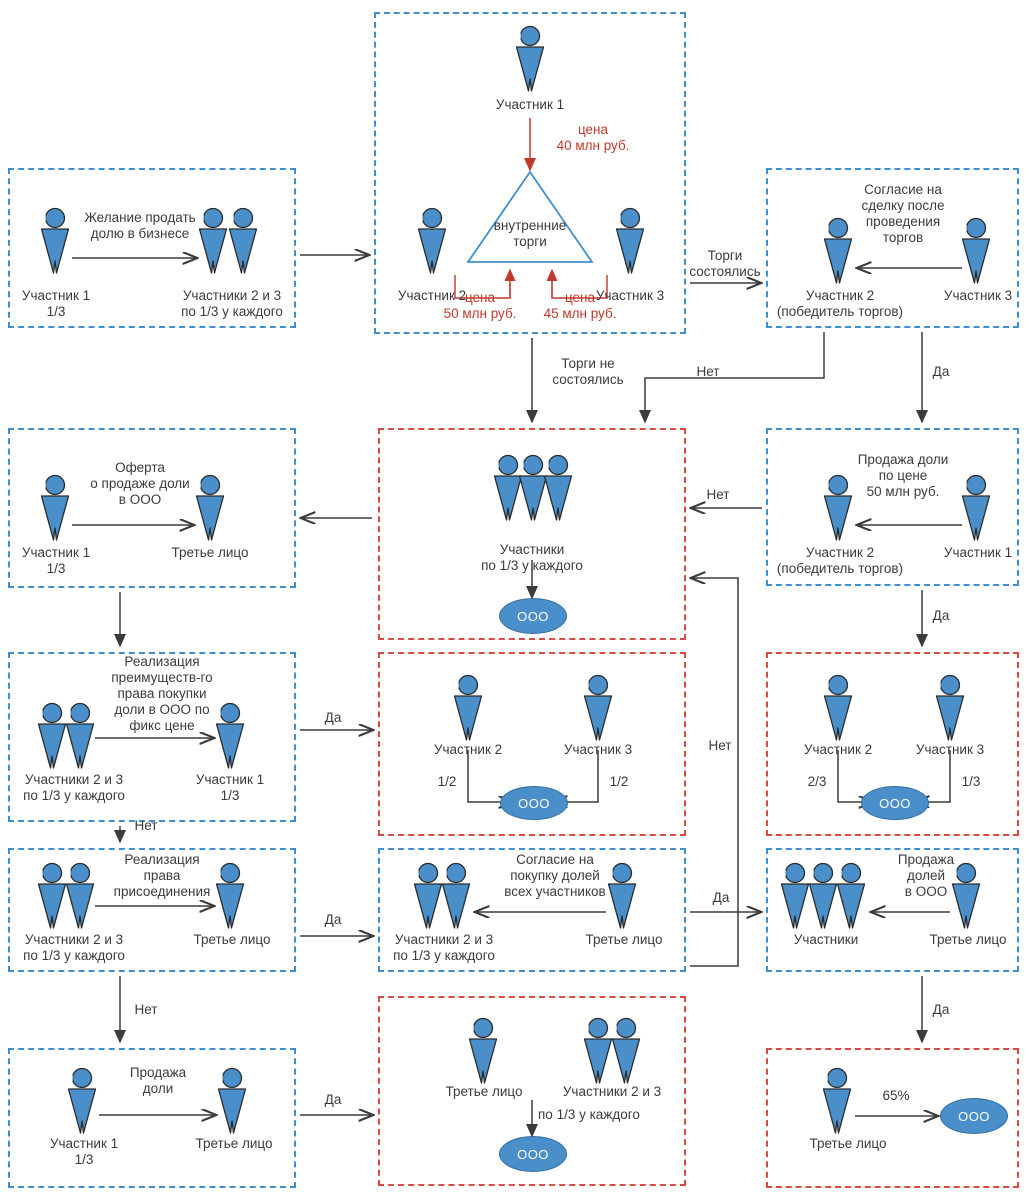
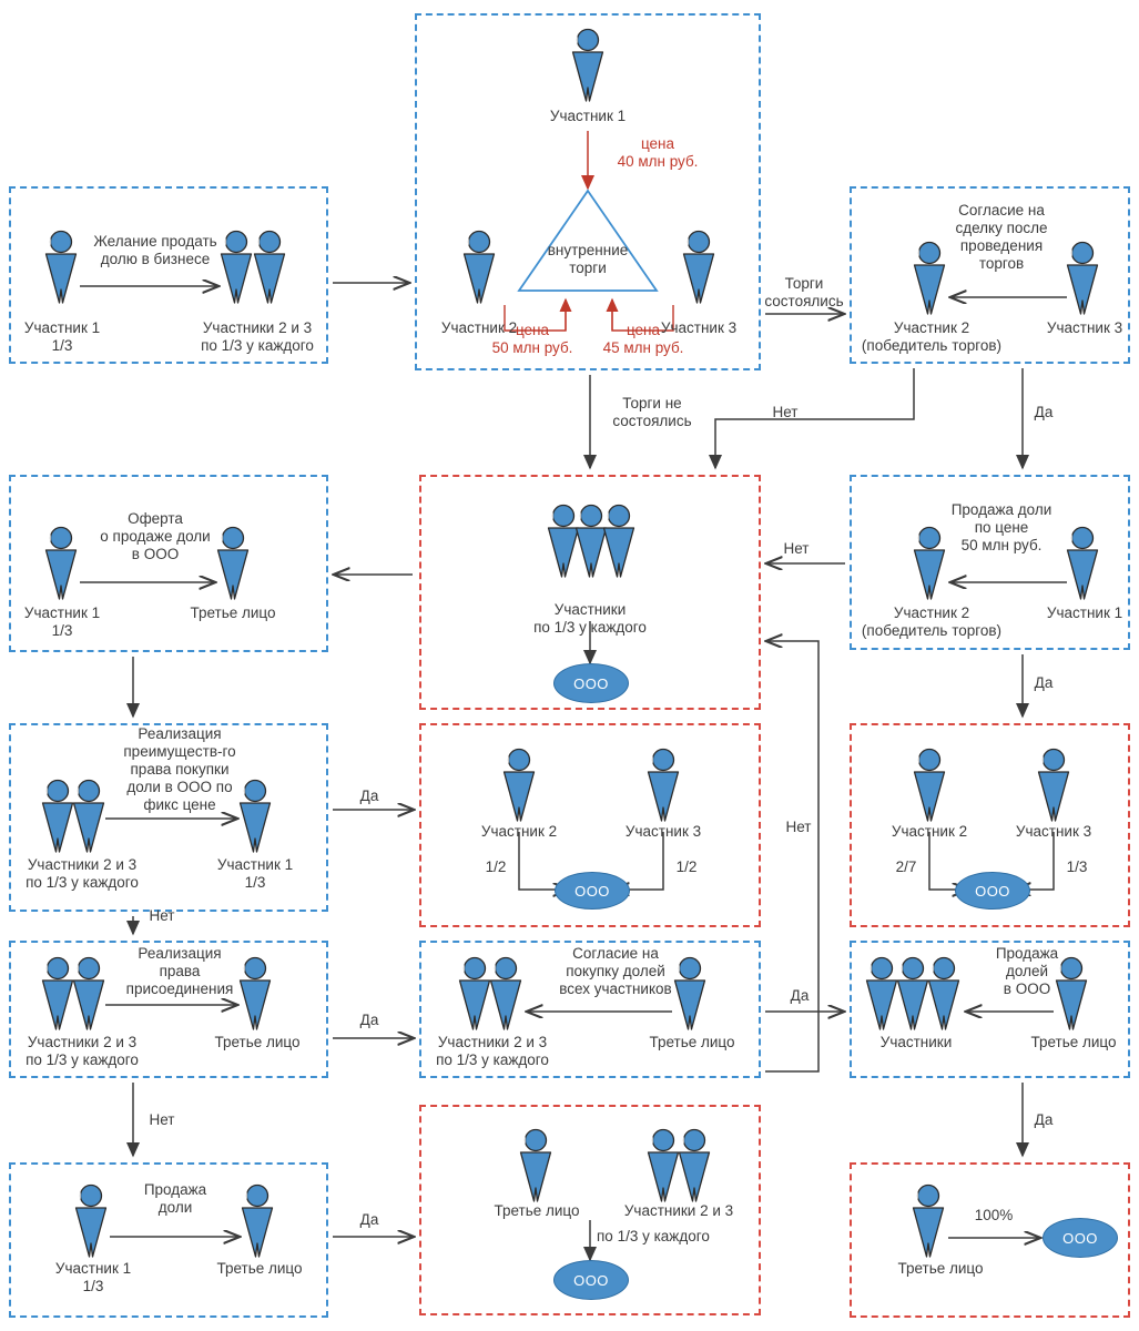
  ООО
  ООО
  ООО
  ООО
  ООО
  Желание продать
  долю в бизнесе
  Участник 1
  1/3
  Участники 2 и 3
  по 1/3 у каждого
  Участник 1
  цена
  40 млн руб.
  внутренние
  торги
  Участник 2
  цена
  50 млн руб.
  Участник 3
  цена
  45 млн руб.
  Согласие на
  сделку после
  проведения
  торгов
  Участник 2
  (победитель торгов)
  Участник 3
  Участники
  по 1/3 у каждого
  Продажа доли
  по цене
  50 млн руб.
  Участник 2
  (победитель торгов)
  Участник 1
  Оферта
  о продаже доли
  в ООО
  Участник 1
  1/3
  Третье лицо
  Реализация
  преимуществ-го
  права покупки
  доли в ООО по
  фикс цене
  Участники 2 и 3
  по 1/3 у каждого
  Участник 1
  1/3
  Участник 2
  1/2
  Участник 3
  1/2
  Участник 2
- 2/3
+ 2/7
  Участник 3
  1/3
  Реализация
  права
  присоединения
  Участники 2 и 3
  по 1/3 у каждого
  Третье лицо
  Согласие на
  покупку долей
  всех участников
  Участники 2 и 3
  по 1/3 у каждого
  Третье лицо
  Продажа
  долей
  в ООО
  Участники
  Третье лицо
  Продажа
  доли
  Участник 1
  1/3
  Третье лицо
  Третье лицо
  Участники 2 и 3
  по 1/3 у каждого
  Третье лицо
- 65%
+ 100%
  Торги
  состоялись
  Торги не
  состоялись
  Нет
  Да
  Нет
  Да
  Да
  Нет
  Да
  Нет
  Да
  Нет
  Да
  Да
